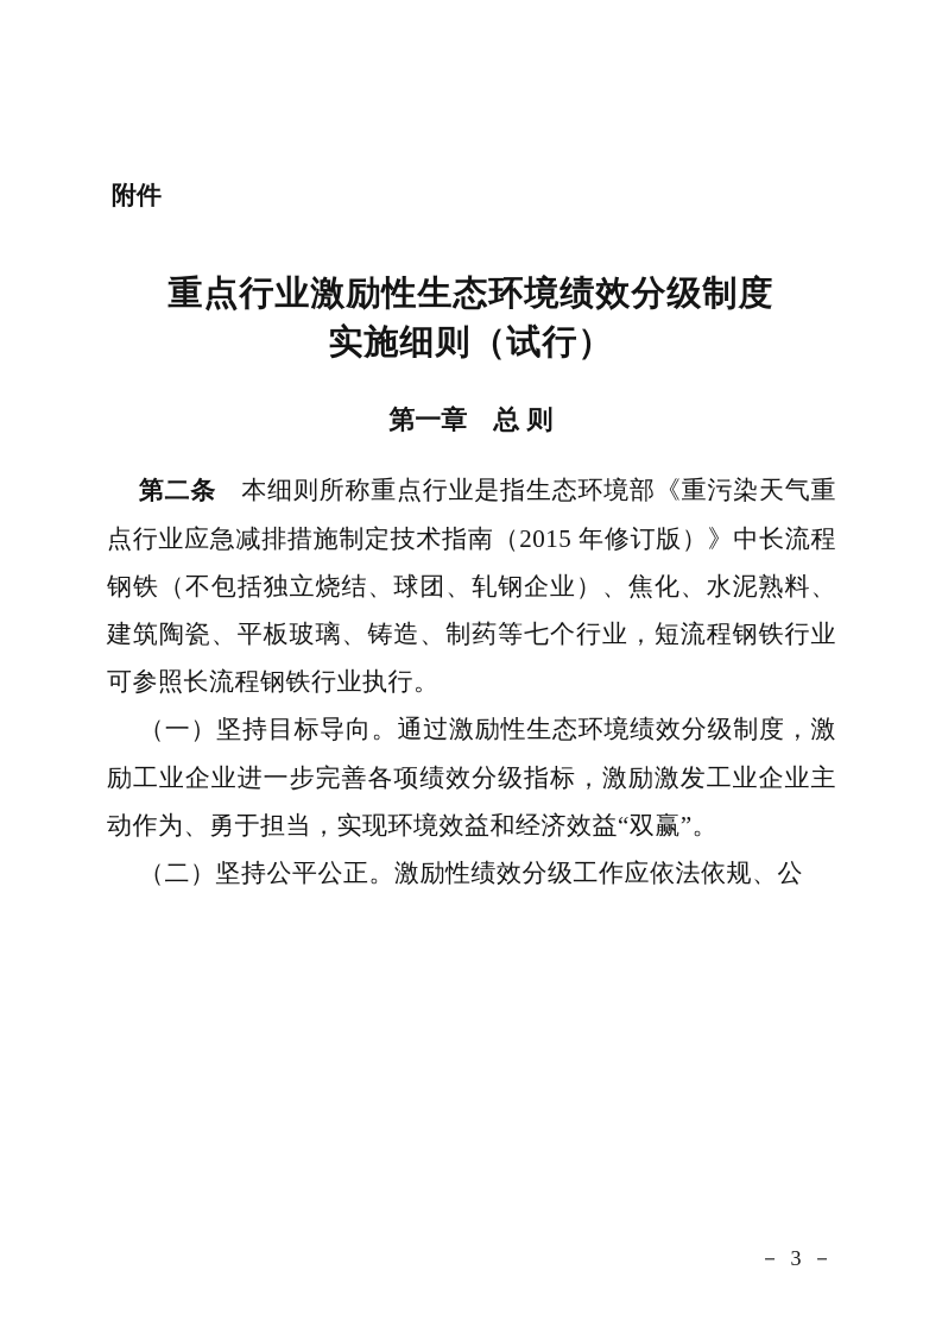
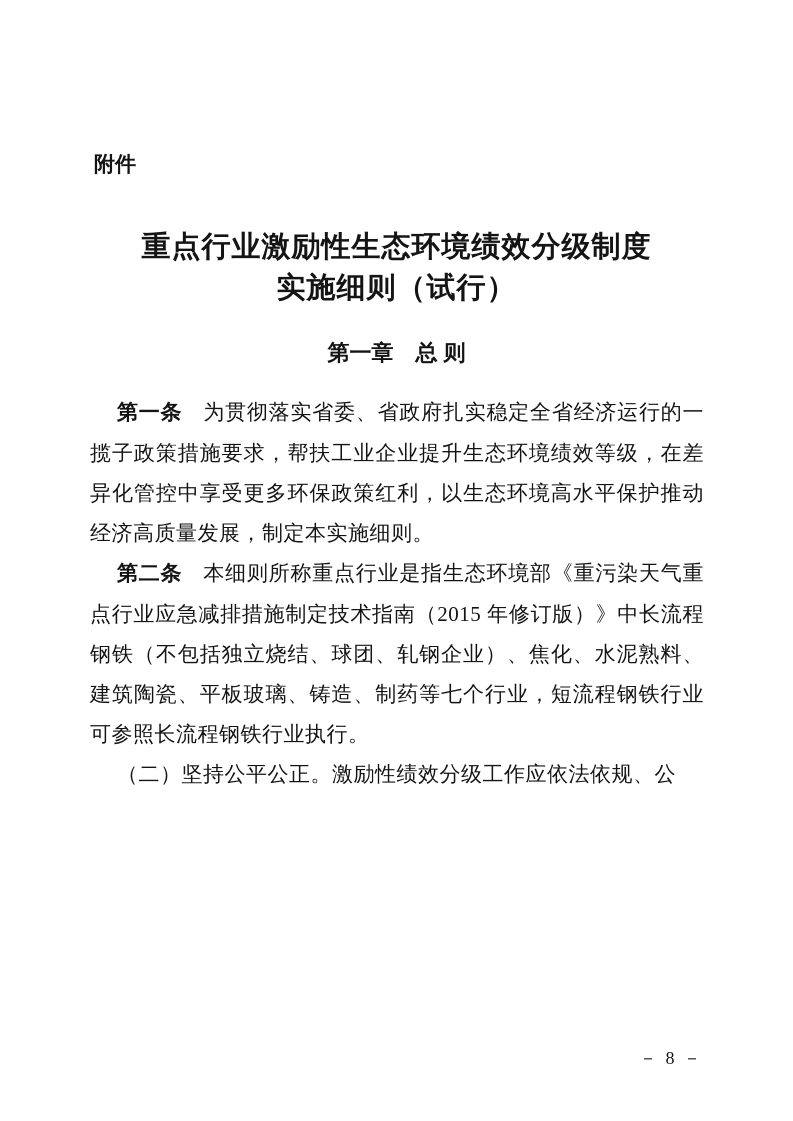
  附件
  重点行业激励性生态环境绩效分级制度
  实施细则（试行）
  第一章 总 则
+ 第一条 为贯彻落实省委、省政府扎实稳定全省经济运行的一揽子政策措施要求，帮扶工业企业提升生态环境绩效等级，在差异化管控中享受更多环保政策红利，以生态环境高水平保护推动经济高质量发展，制定本实施细则。
  第二条 本细则所称重点行业是指生态环境部《重污染天气重点行业应急减排措施制定技术指南（2015 年修订版）》中长流程钢铁（不包括独立烧结、球团、轧钢企业）、焦化、水泥熟料、建筑陶瓷、平板玻璃、铸造、制药等七个行业，短流程钢铁行业可参照长流程钢铁行业执行。
- （一）坚持目标导向。通过激励性生态环境绩效分级制度，激励工业企业进一步完善各项绩效分级指标，激励激发工业企业主动作为、勇于担当，实现环境效益和经济效益“双赢”。
  （二）坚持公平公正。激励性绩效分级工作应依法依规、公
- － 3 －
+ － 8 －
